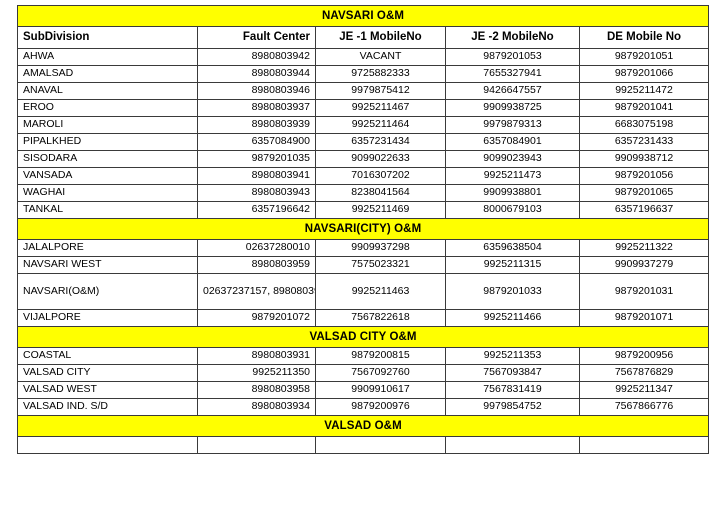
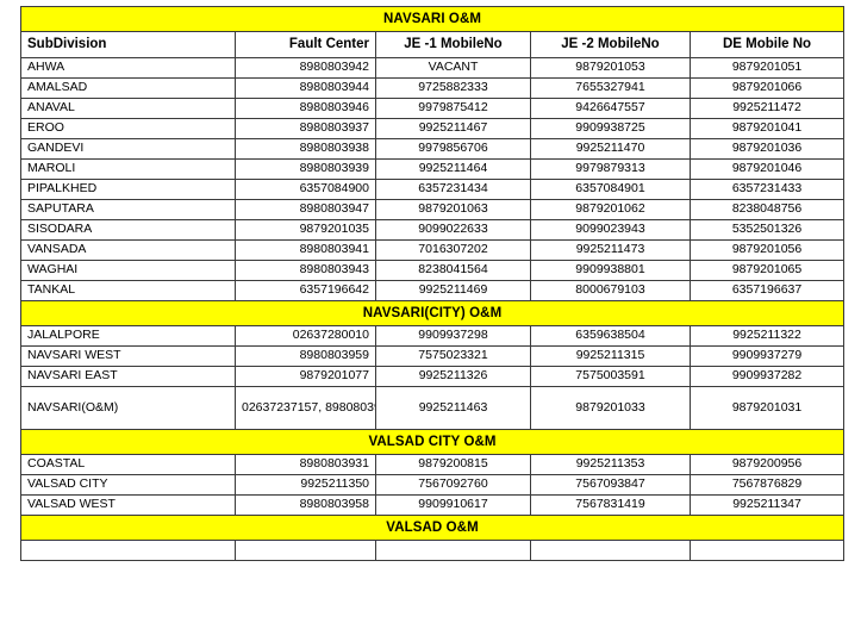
  NAVSARI O&M
  SubDivision	Fault Center	JE -1 MobileNo	JE -2 MobileNo	DE Mobile No
  AHWA	8980803942	VACANT	9879201053	9879201051
  AMALSAD	8980803944	9725882333	7655327941	9879201066
  ANAVAL	8980803946	9979875412	9426647557	9925211472
  EROO	8980803937	9925211467	9909938725	9879201041
+ GANDEVI	8980803938	9979856706	9925211470	9879201036
- MAROLI	8980803939	9925211464	9979879313	6683075198
+ MAROLI	8980803939	9925211464	9979879313	9879201046
  PIPALKHED	6357084900	6357231434	6357084901	6357231433
+ SAPUTARA	8980803947	9879201063	9879201062	8238048756
- SISODARA	9879201035	9099022633	9099023943	9909938712
+ SISODARA	9879201035	9099022633	9099023943	5352501326
  VANSADA	8980803941	7016307202	9925211473	9879201056
  WAGHAI	8980803943	8238041564	9909938801	9879201065
  TANKAL	6357196642	9925211469	8000679103	6357196637
  NAVSARI(CITY) O&M
  JALALPORE	02637280010	9909937298	6359638504	9925211322
  NAVSARI WEST	8980803959	7575023321	9925211315	9909937279
+ NAVSARI EAST	9879201077	9925211326	7575003591	9909937282
  NAVSARI(O&M)	02637237157, 8980803	9925211463	9879201033	9879201031
- VIJALPORE	9879201072	7567822618	9925211466	9879201071
  VALSAD CITY O&M
  COASTAL	8980803931	9879200815	9925211353	9879200956
  VALSAD CITY	9925211350	7567092760	7567093847	7567876829
  VALSAD WEST	8980803958	9909910617	7567831419	9925211347
- VALSAD IND. S/D	8980803934	9879200976	9979854752	7567866776
  VALSAD O&M
